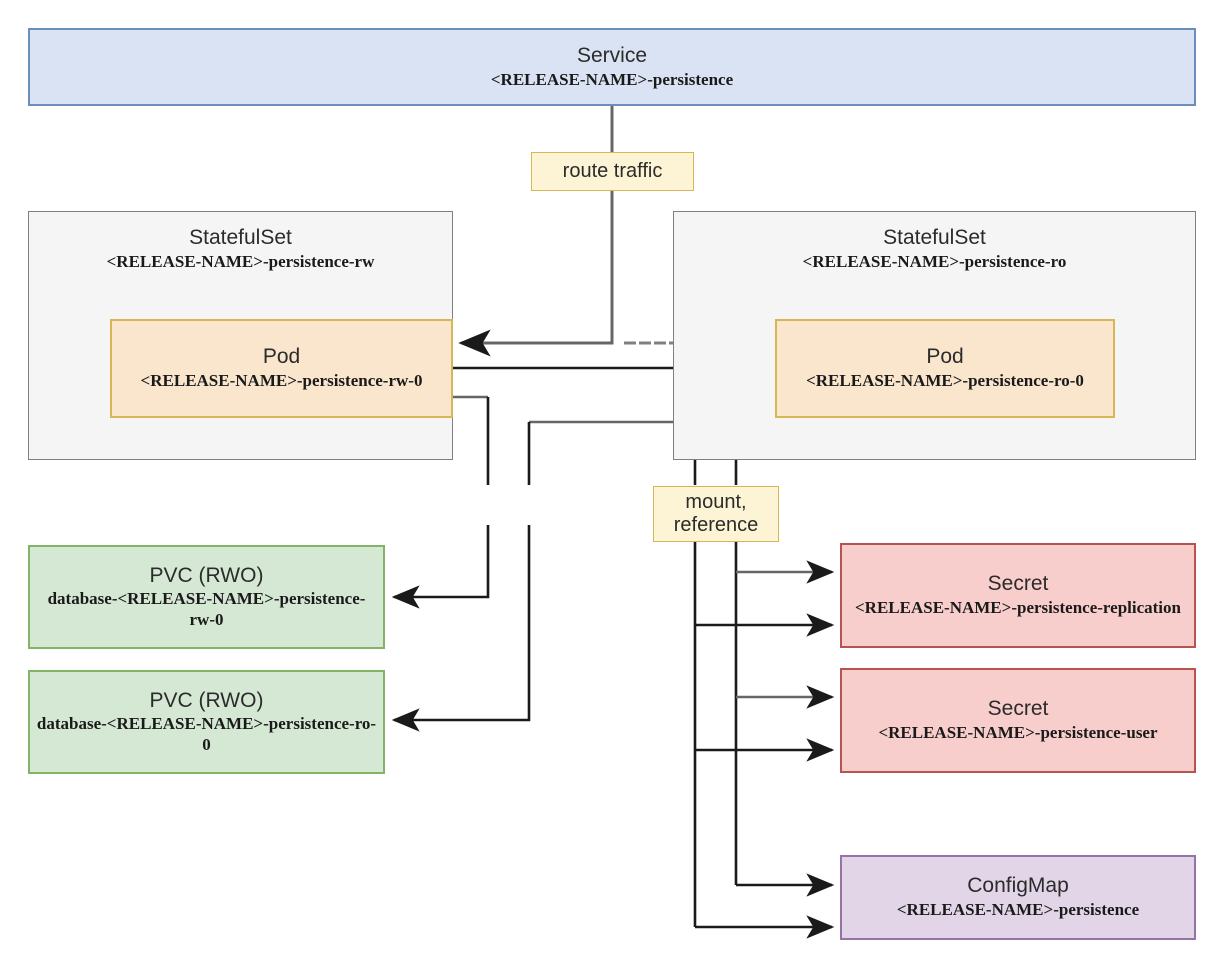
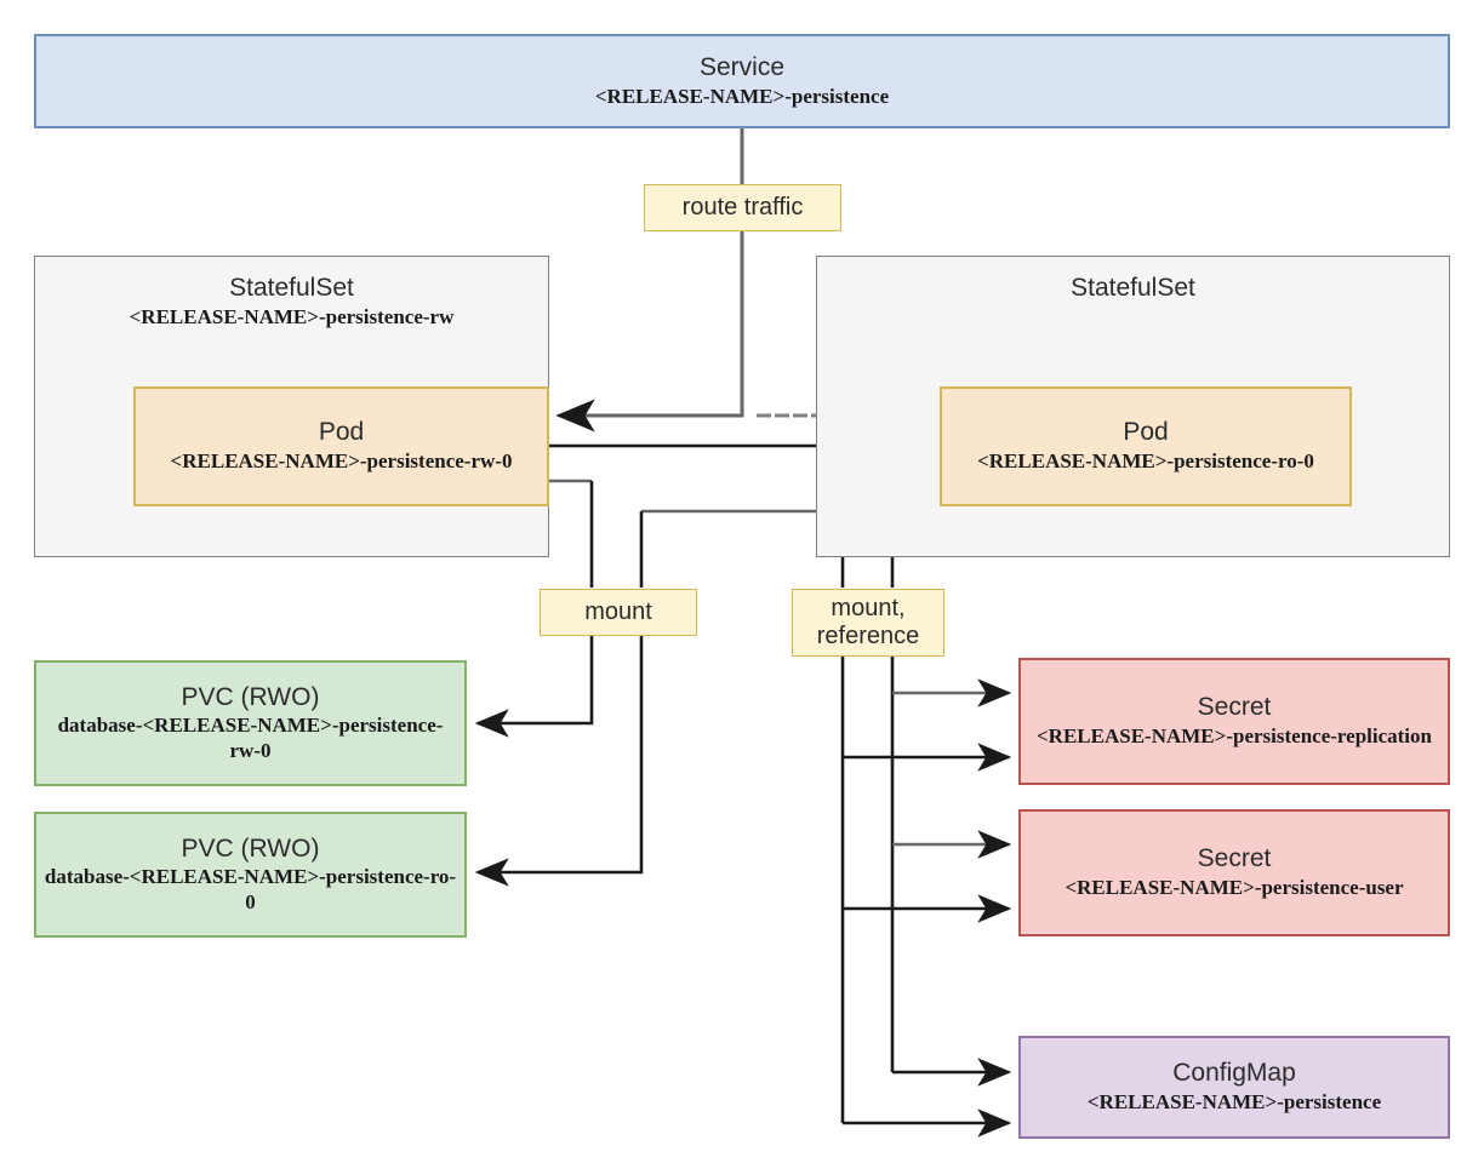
  Service
  <RELEASE-NAME>-persistence
  route traffic
  StatefulSet
  <RELEASE-NAME>-persistence-rw
  Pod
  <RELEASE-NAME>-persistence-rw-0
  StatefulSet
- <RELEASE-NAME>-persistence-ro
  Pod
  <RELEASE-NAME>-persistence-ro-0
+ mount
  mount,
  reference
  PVC (RWO)
  database-<RELEASE-NAME>-persistence-rw-0
  PVC (RWO)
  database-<RELEASE-NAME>-persistence-ro-0
  Secret
  <RELEASE-NAME>-persistence-replication
  Secret
  <RELEASE-NAME>-persistence-user
  ConfigMap
  <RELEASE-NAME>-persistence
